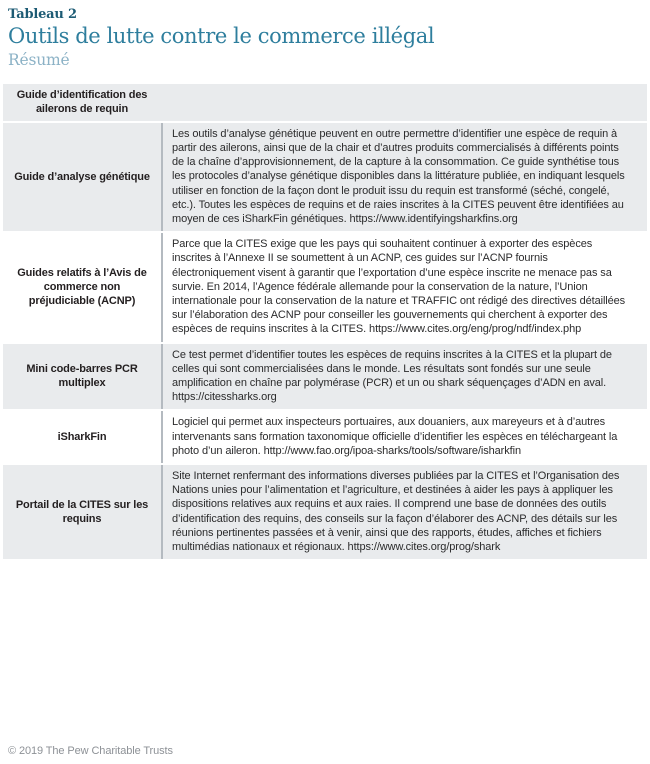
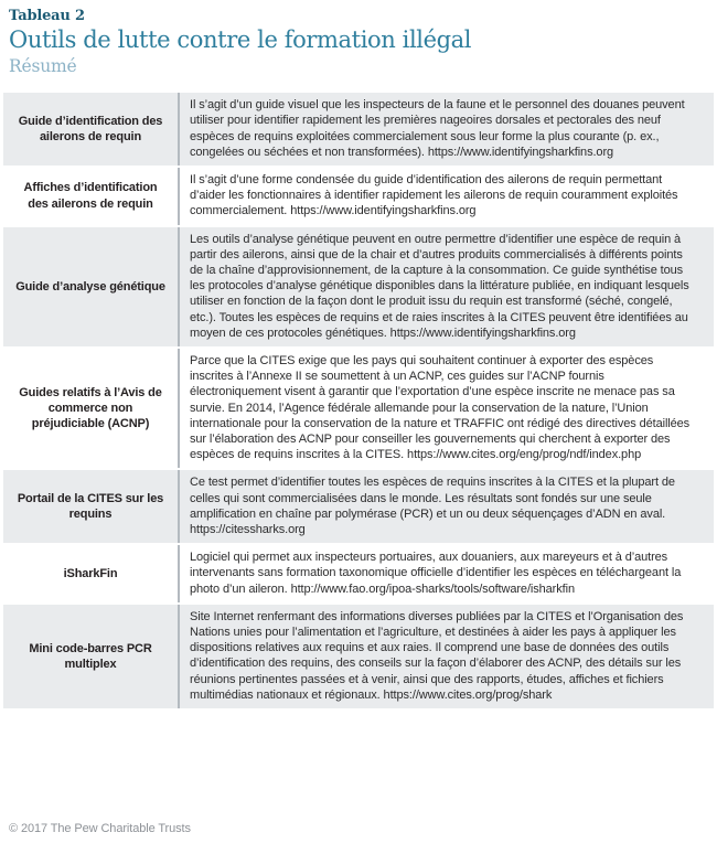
  Tableau 2
- Outils de lutte contre le commerce illégal
+ Outils de lutte contre le formation illégal
  Résumé
  Guide d’identification des ailerons de requin
+ Il s’agit d’un guide visuel que les inspecteurs de la faune et le personnel des douanes peuvent utiliser pour identifier rapidement les premières nageoires dorsales et pectorales des neuf espèces de requins exploitées commercialement sous leur forme la plus courante (p. ex., congelées ou séchées et non transformées). https://www.identifyingsharkfins.org
+ Affiches d’identification des ailerons de requin
+ Il s’agit d’une forme condensée du guide d’identification des ailerons de requin permettant d’aider les fonctionnaires à identifier rapidement les ailerons de requin couramment exploités commercialement. https://www.identifyingsharkfins.org
  Guide d’analyse génétique
- Les outils d’analyse génétique peuvent en outre permettre d’identifier une espèce de requin à partir des ailerons, ainsi que de la chair et d’autres produits commercialisés à différents points de la chaîne d’approvisionnement, de la capture à la consommation. Ce guide synthétise tous les protocoles d’analyse génétique disponibles dans la littérature publiée, en indiquant lesquels utiliser en fonction de la façon dont le produit issu du requin est transformé (séché, congelé, etc.). Toutes les espèces de requins et de raies inscrites à la CITES peuvent être identifiées au moyen de ces iSharkFin génétiques. https://www.identifyingsharkfins.org
+ Les outils d’analyse génétique peuvent en outre permettre d’identifier une espèce de requin à partir des ailerons, ainsi que de la chair et d’autres produits commercialisés à différents points de la chaîne d’approvisionnement, de la capture à la consommation. Ce guide synthétise tous les protocoles d’analyse génétique disponibles dans la littérature publiée, en indiquant lesquels utiliser en fonction de la façon dont le produit issu du requin est transformé (séché, congelé, etc.). Toutes les espèces de requins et de raies inscrites à la CITES peuvent être identifiées au moyen de ces protocoles génétiques. https://www.identifyingsharkfins.org
  Guides relatifs à l’Avis de commerce non préjudiciable (ACNP)
  Parce que la CITES exige que les pays qui souhaitent continuer à exporter des espèces inscrites à l’Annexe II se soumettent à un ACNP, ces guides sur l’ACNP fournis électroniquement visent à garantir que l’exportation d’une espèce inscrite ne menace pas sa survie. En 2014, l’Agence fédérale allemande pour la conservation de la nature, l’Union internationale pour la conservation de la nature et TRAFFIC ont rédigé des directives détaillées sur l’élaboration des ACNP pour conseiller les gouvernements qui cherchent à exporter des espèces de requins inscrites à la CITES. https://www.cites.org/eng/prog/ndf/index.php
- Mini code-barres PCR multiplex
+ Portail de la CITES sur les requins
- Ce test permet d’identifier toutes les espèces de requins inscrites à la CITES et la plupart de celles qui sont commercialisées dans le monde. Les résultats sont fondés sur une seule amplification en chaîne par polymérase (PCR) et un ou shark séquençages d’ADN en aval. https://citessharks.org
+ Ce test permet d’identifier toutes les espèces de requins inscrites à la CITES et la plupart de celles qui sont commercialisées dans le monde. Les résultats sont fondés sur une seule amplification en chaîne par polymérase (PCR) et un ou deux séquençages d’ADN en aval. https://citessharks.org
  iSharkFin
  Logiciel qui permet aux inspecteurs portuaires, aux douaniers, aux mareyeurs et à d’autres intervenants sans formation taxonomique officielle d’identifier les espèces en téléchargeant la photo d’un aileron. http://www.fao.org/ipoa-sharks/tools/software/isharkfin
- Portail de la CITES sur les requins
+ Mini code-barres PCR multiplex
  Site Internet renfermant des informations diverses publiées par la CITES et l’Organisation des Nations unies pour l’alimentation et l’agriculture, et destinées à aider les pays à appliquer les dispositions relatives aux requins et aux raies. Il comprend une base de données des outils d’identification des requins, des conseils sur la façon d’élaborer des ACNP, des détails sur les réunions pertinentes passées et à venir, ainsi que des rapports, études, affiches et fichiers multimédias nationaux et régionaux. https://www.cites.org/prog/shark
- © 2019 The Pew Charitable Trusts
+ © 2017 The Pew Charitable Trusts
